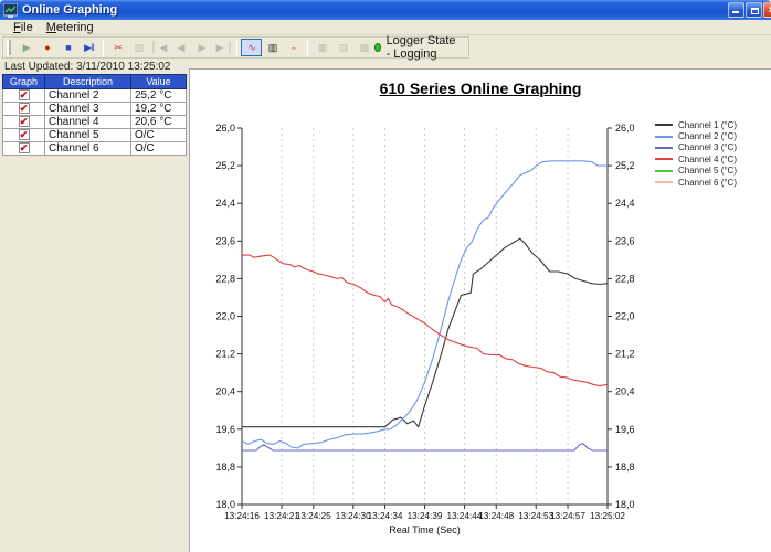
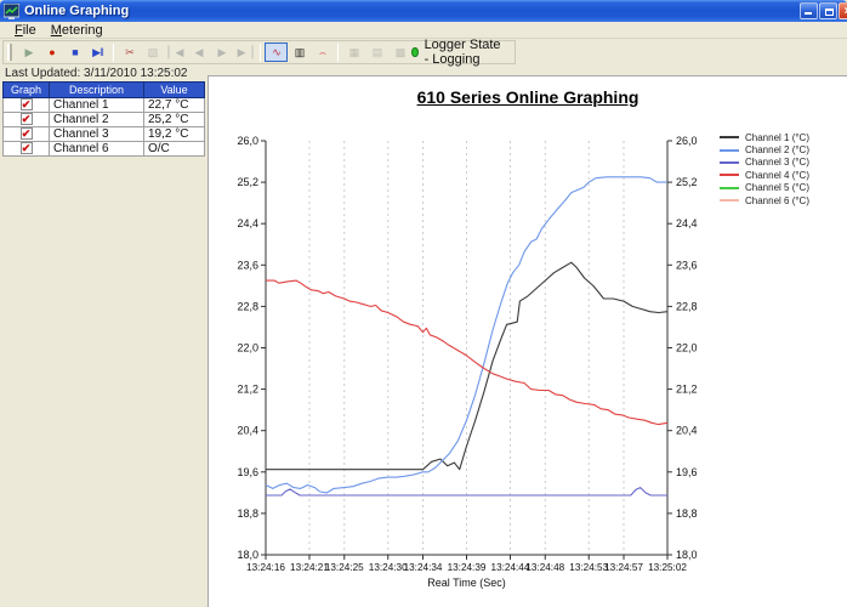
  Online Graphing
  File
  Metering
  ▶
  ●
  ■
  ▶‖
  ✂
  ▧
  ▏◀
  ◀
  ▶
  ▶▕
  ∿
  ▥
  ⌢
  ▦
  ▤
  ▩
  Logger State - Logging
  Last Updated: 3/11/2010 13:25:02
  Graph	Description	Value
+ ✔	Channel 1	22,7 °C
  ✔	Channel 2	25,2 °C
  ✔	Channel 3	19,2 °C
- ✔	Channel 4	20,6 °C
- ✔	Channel 5	O/C
  ✔	Channel 6	O/C
  610 Series Online Graphing
  26,0
  26,0
  25,2
  25,2
  24,4
  24,4
  23,6
  23,6
  22,8
  22,8
  22,0
  22,0
  21,2
  21,2
  20,4
  20,4
  19,6
  19,6
  18,8
  18,8
  18,0
  18,0
  13:24:16
  13:24:21
  13:24:25
  13:24:30
  13:24:34
  13:24:39
  13:24:44
  13:24:48
  13:24:53
  13:24:57
  13:25:02
  Real Time (Sec)
  Channel 1 (°C)
  Channel 2 (°C)
  Channel 3 (°C)
  Channel 4 (°C)
  Channel 5 (°C)
  Channel 6 (°C)
